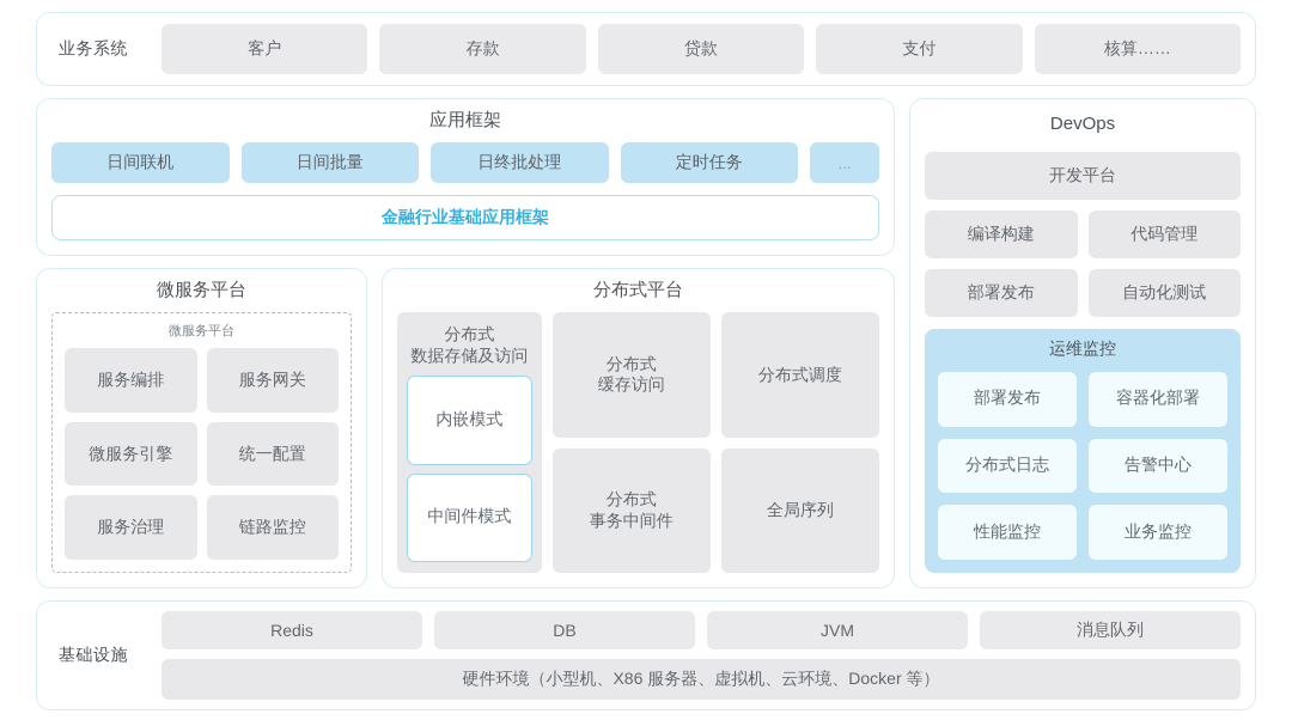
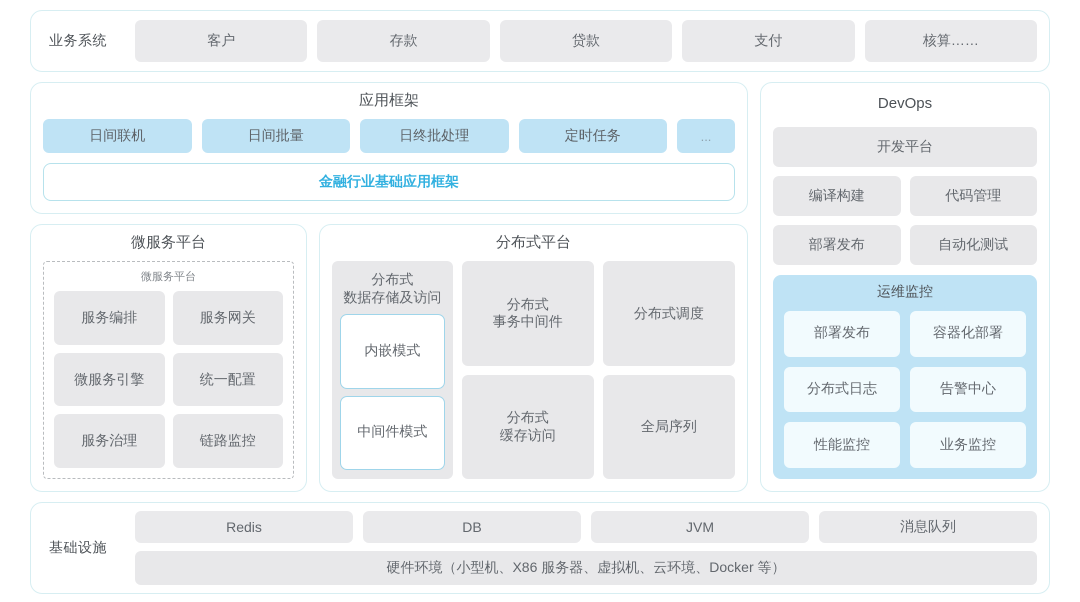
  业务系统
  客户
  存款
  贷款
  支付
  核算……
  应用框架
  日间联机
  日间批量
  日终批处理
  定时任务
  ...
  金融行业基础应用框架
  微服务平台
  微服务平台
  服务编排
  服务网关
  微服务引擎
  统一配置
  服务治理
  链路监控
  分布式平台
  分布式
  数据存储及访问
  内嵌模式
  中间件模式
  分布式
- 缓存访问
+ 事务中间件
  分布式调度
  分布式
- 事务中间件
+ 缓存访问
  全局序列
  DevOps
  开发平台
  编译构建
  代码管理
  部署发布
  自动化测试
  运维监控
  部署发布
  容器化部署
  分布式日志
  告警中心
  性能监控
  业务监控
  基础设施
  Redis
  DB
  JVM
  消息队列
  硬件环境（小型机、X86 服务器、虚拟机、云环境、Docker 等）
